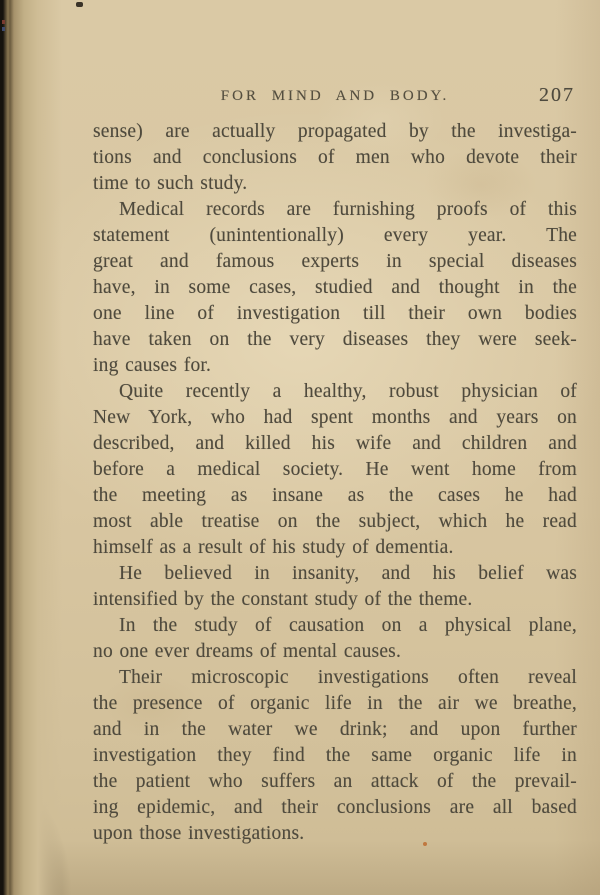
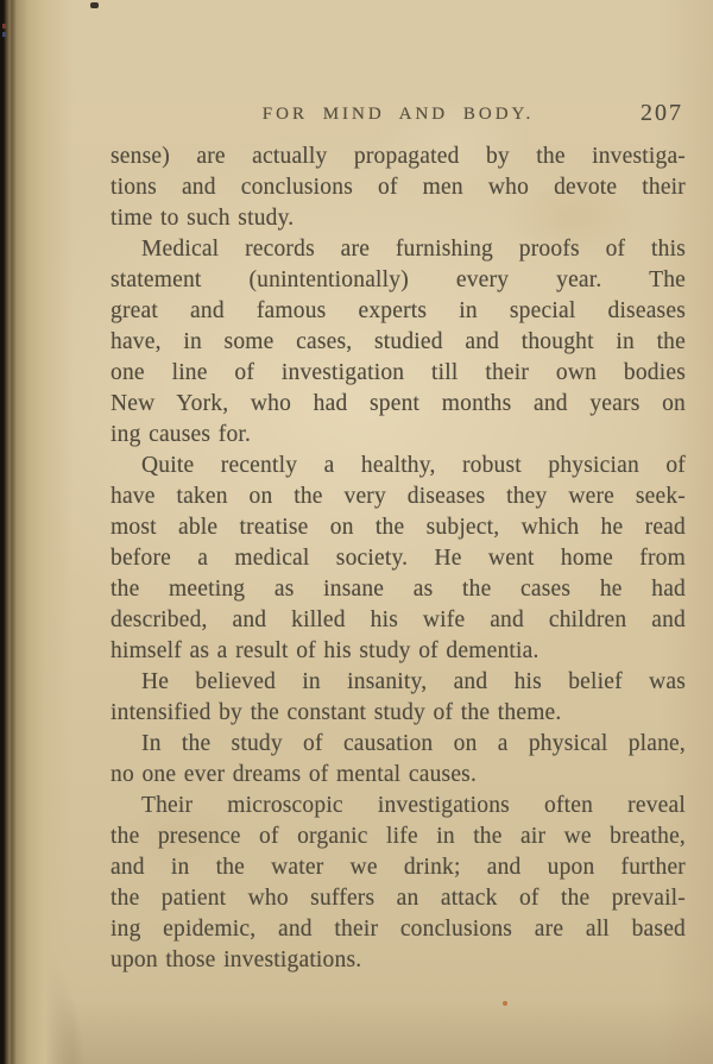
  FOR MIND AND BODY.
  207
  sense) are actually propagated by the investiga-
  tions and conclusions of men who devote their
  time to such study.
  Medical records are furnishing proofs of this
  statement (unintentionally) every year. The
  great and famous experts in special diseases
  have, in some cases, studied and thought in the
  one line of investigation till their own bodies
- have taken on the very diseases they were seek-
+ New York, who had spent months and years on
  ing causes for.
  Quite recently a healthy, robust physician of
- New York, who had spent months and years on
+ have taken on the very diseases they were seek-
- described, and killed his wife and children and
+ most able treatise on the subject, which he read
  before a medical society. He went home from
  the meeting as insane as the cases he had
- most able treatise on the subject, which he read
+ described, and killed his wife and children and
  himself as a result of his study of dementia.
  He believed in insanity, and his belief was
  intensified by the constant study of the theme.
  In the study of causation on a physical plane,
  no one ever dreams of mental causes.
  Their microscopic investigations often reveal
  the presence of organic life in the air we breathe,
  and in the water we drink; and upon further
- investigation they find the same organic life in
  the patient who suffers an attack of the prevail-
  ing epidemic, and their conclusions are all based
  upon those investigations.
